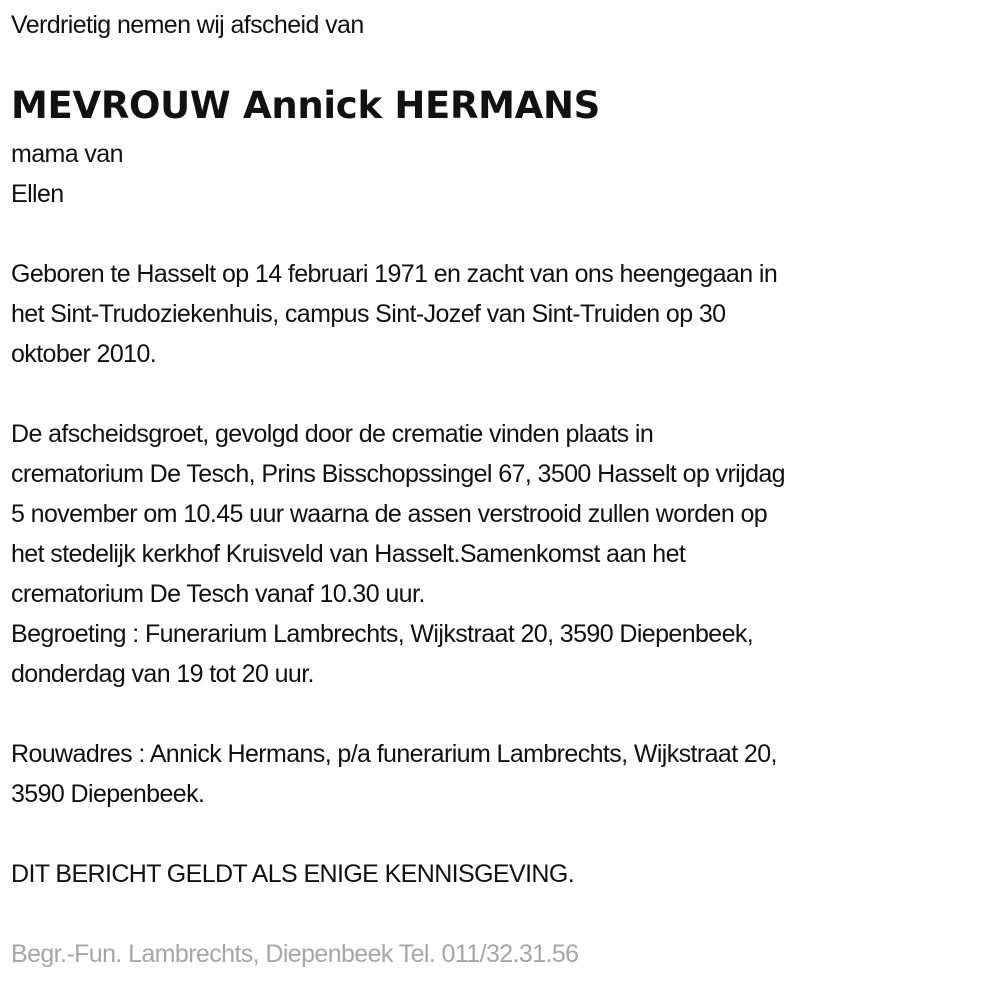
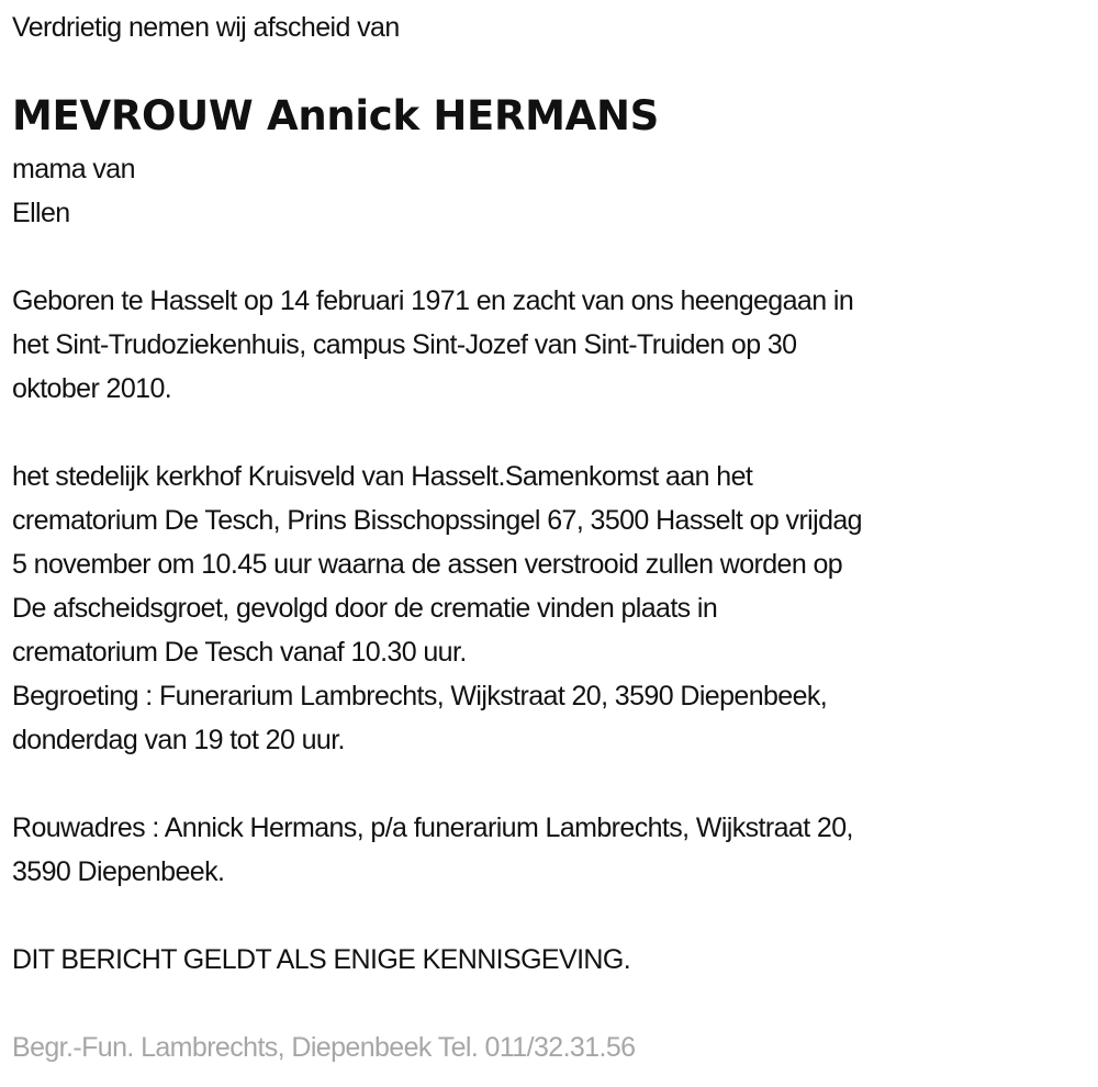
  Verdrietig nemen wij afscheid van
  MEVROUW Annick HERMANS
  mama van
  Ellen
  Geboren te Hasselt op 14 februari 1971 en zacht van ons heengegaan in
  het Sint-Trudoziekenhuis, campus Sint-Jozef van Sint-Truiden op 30
  oktober 2010.
- De afscheidsgroet, gevolgd door de crematie vinden plaats in
+ het stedelijk kerkhof Kruisveld van Hasselt.Samenkomst aan het
  crematorium De Tesch, Prins Bisschopssingel 67, 3500 Hasselt op vrijdag
  5 november om 10.45 uur waarna de assen verstrooid zullen worden op
- het stedelijk kerkhof Kruisveld van Hasselt.Samenkomst aan het
+ De afscheidsgroet, gevolgd door de crematie vinden plaats in
  crematorium De Tesch vanaf 10.30 uur.
  Begroeting : Funerarium Lambrechts, Wijkstraat 20, 3590 Diepenbeek,
  donderdag van 19 tot 20 uur.
  Rouwadres : Annick Hermans, p/a funerarium Lambrechts, Wijkstraat 20,
  3590 Diepenbeek.
  DIT BERICHT GELDT ALS ENIGE KENNISGEVING.
  Begr.-Fun. Lambrechts, Diepenbeek Tel. 011/32.31.56
